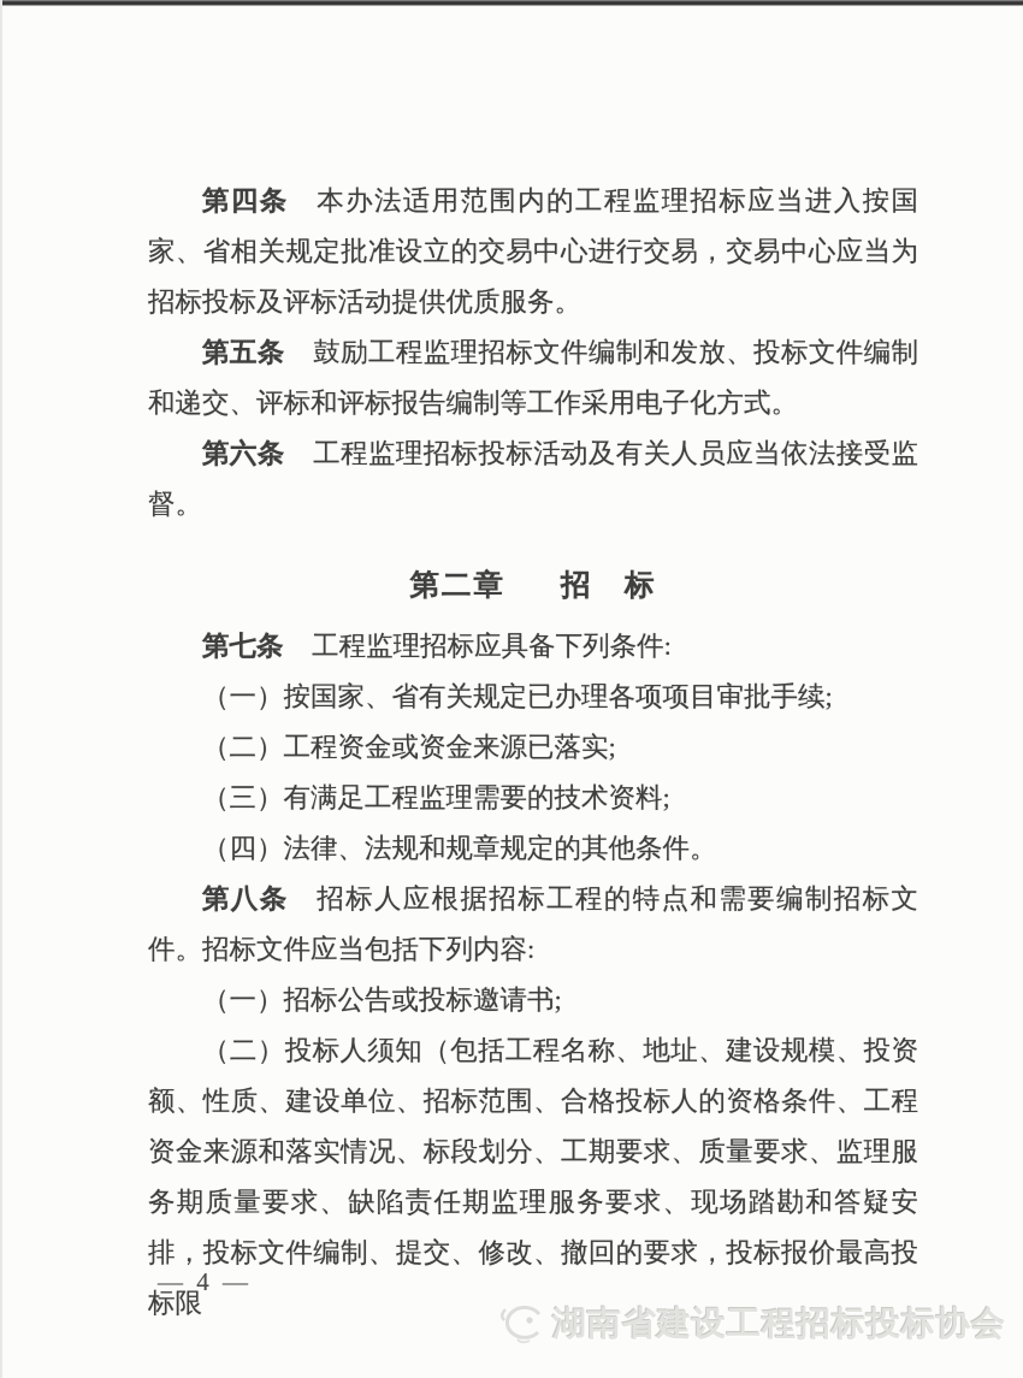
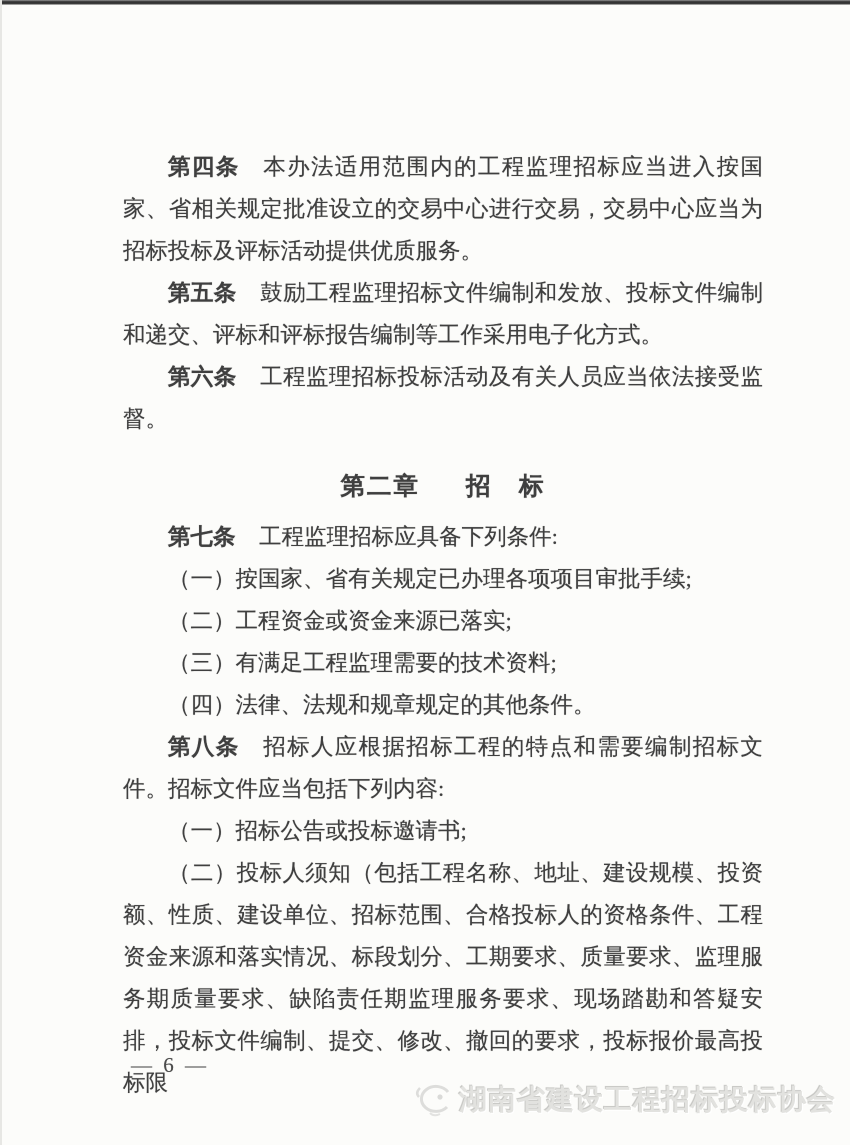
  第四条 本办法适用范围内的工程监理招标应当进入按国家、省相关规定批准设立的交易中心进行交易，交易中心应当为招标投标及评标活动提供优质服务。
  第五条 鼓励工程监理招标文件编制和发放、投标文件编制和递交、评标和评标报告编制等工作采用电子化方式。
  第六条 工程监理招标投标活动及有关人员应当依法接受监督。
  第二章
  招 标
  第七条 工程监理招标应具备下列条件:
  （一）按国家、省有关规定已办理各项项目审批手续;
  （二）工程资金或资金来源已落实;
  （三）有满足工程监理需要的技术资料;
  （四）法律、法规和规章规定的其他条件。
  第八条 招标人应根据招标工程的特点和需要编制招标文件。招标文件应当包括下列内容:
  （一）招标公告或投标邀请书;
  （二）投标人须知（包括工程名称、地址、建设规模、投资额、性质、建设单位、招标范围、合格投标人的资格条件、工程资金来源和落实情况、标段划分、工期要求、质量要求、监理服务期质量要求、缺陷责任期监理服务要求、现场踏勘和答疑安排，投标文件编制、提交、修改、撤回的要求，投标报价最高投标限
- — 4 —
+ — 6 —
  湖南省建设工程招标投标协会
